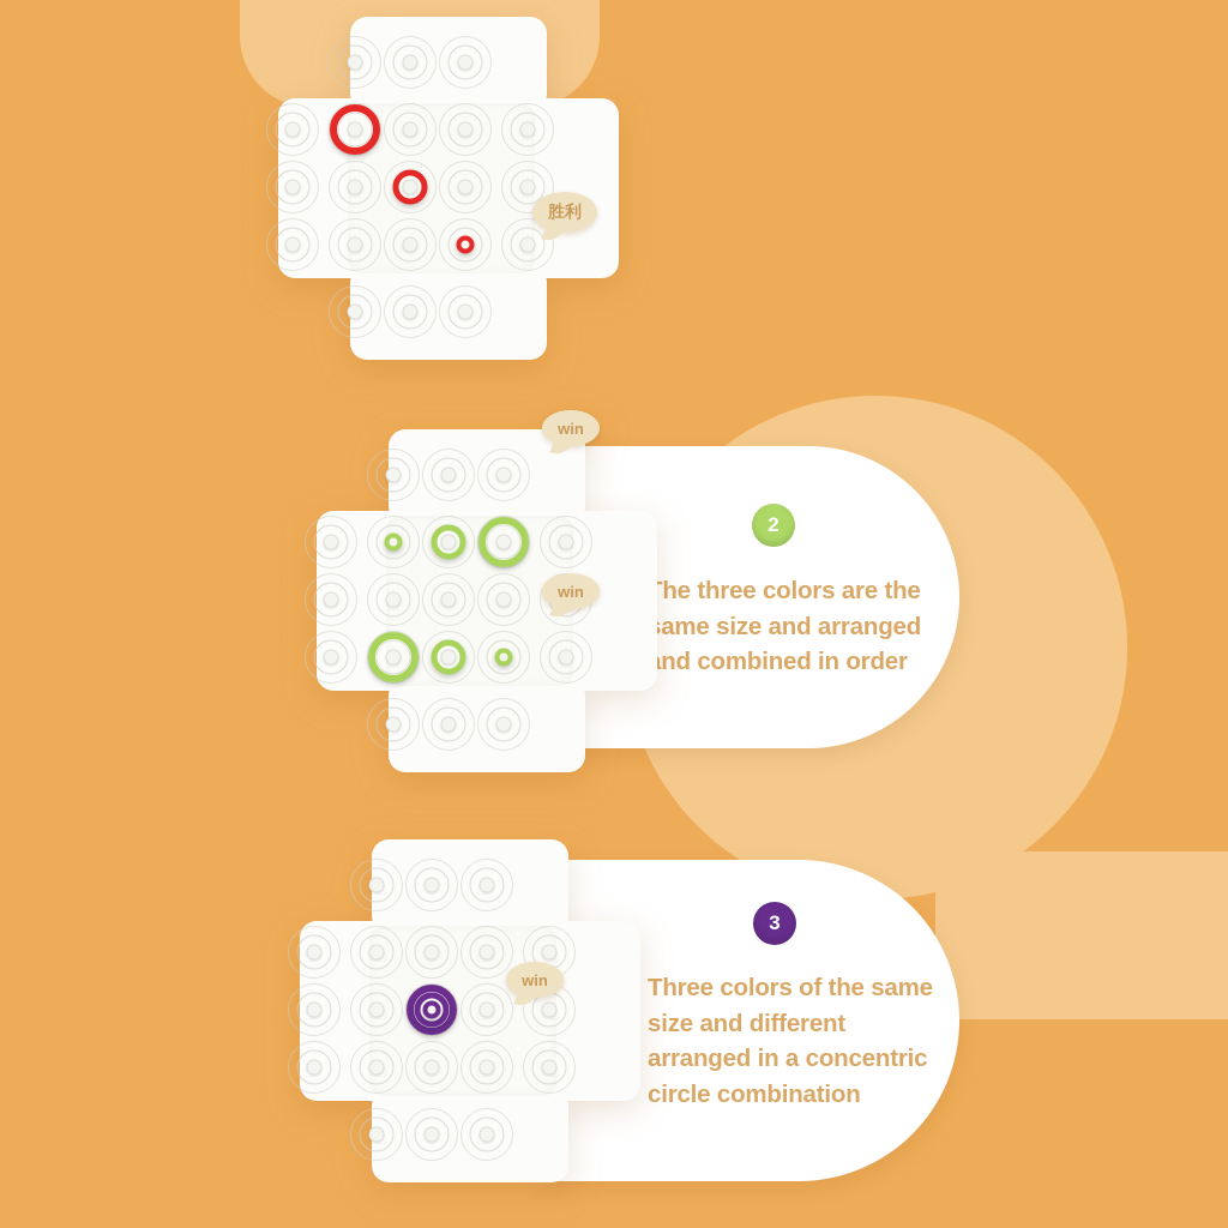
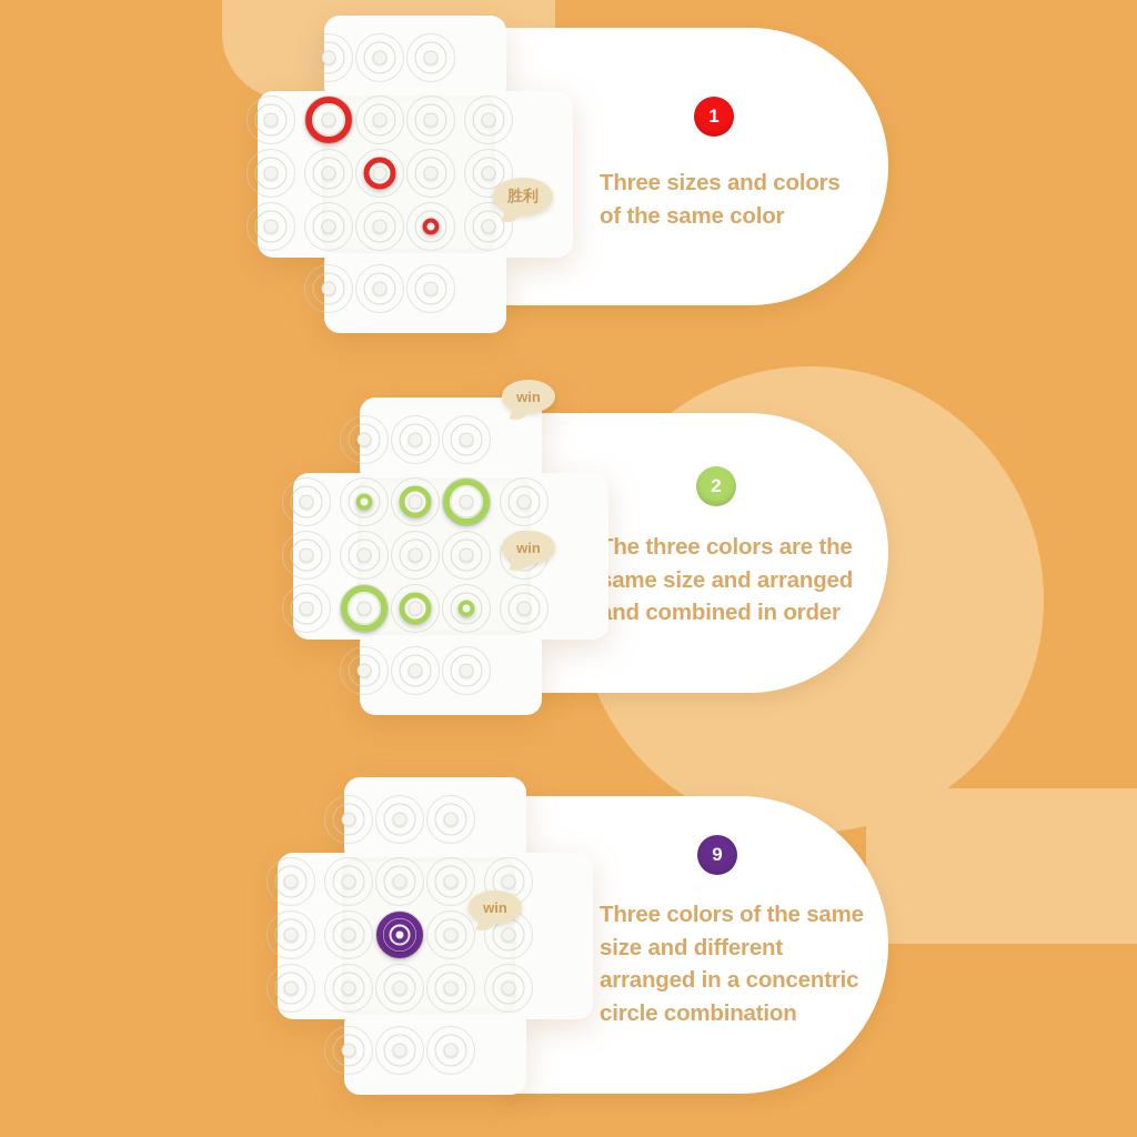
+ 1
+ Three sizes and colors
+ of the same color
  胜利
  2
  he three colors are the
  ame size and arranged
  nd combined in order
  win
  win
- 3
+ 9
  Three colors of the same
  size and different
  arranged in a concentric
  circle combination
  win
